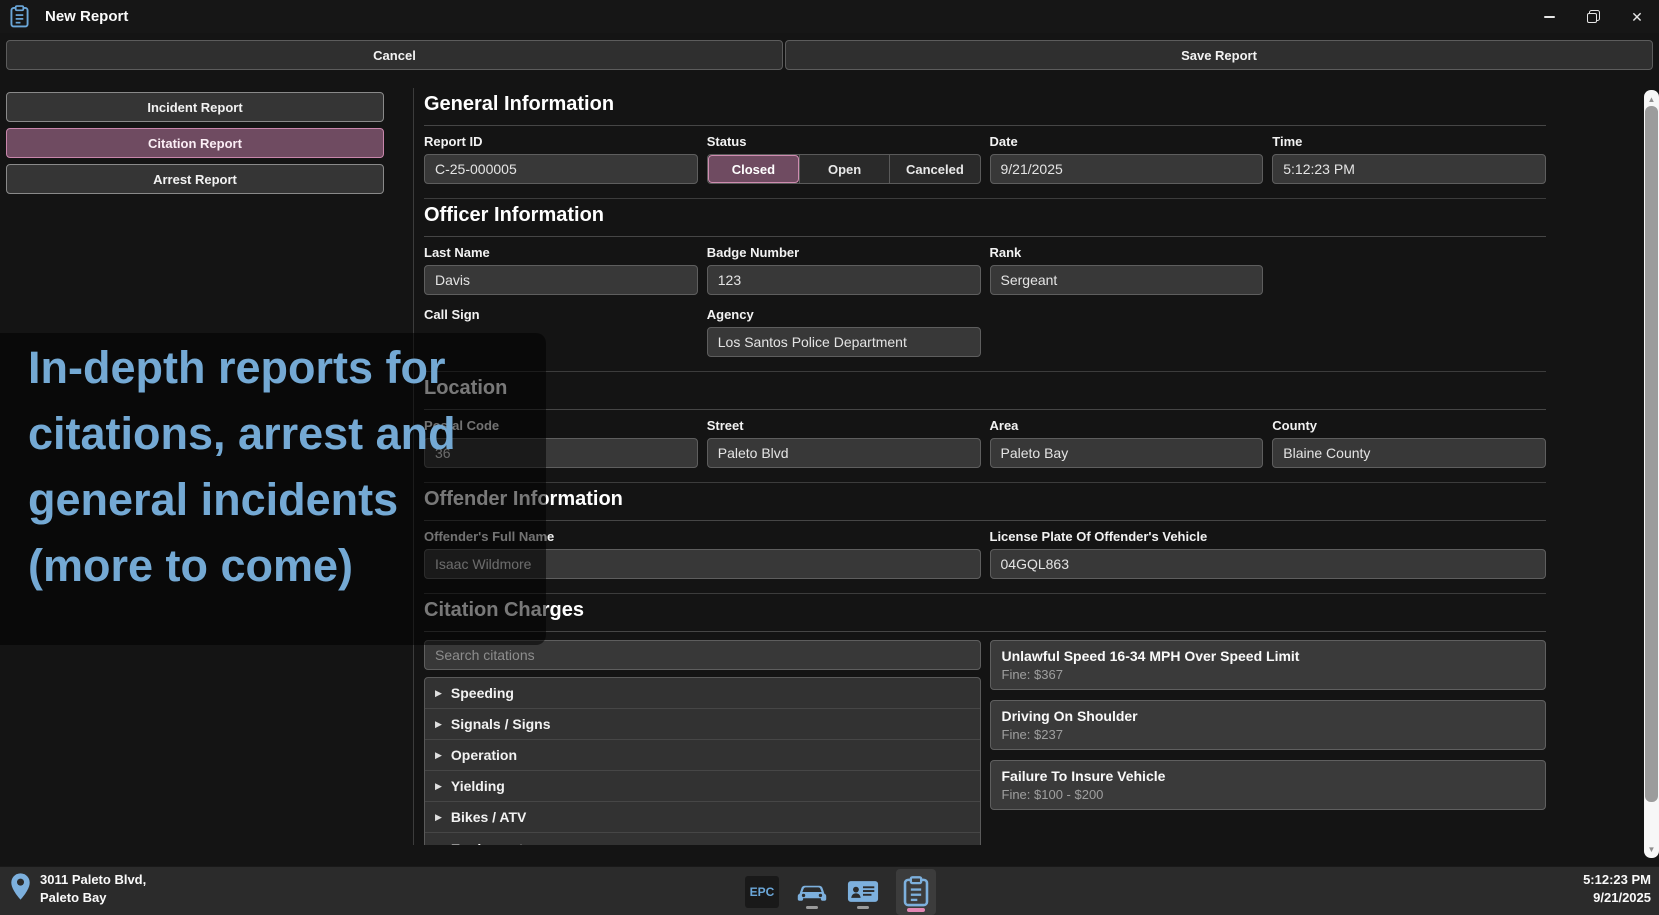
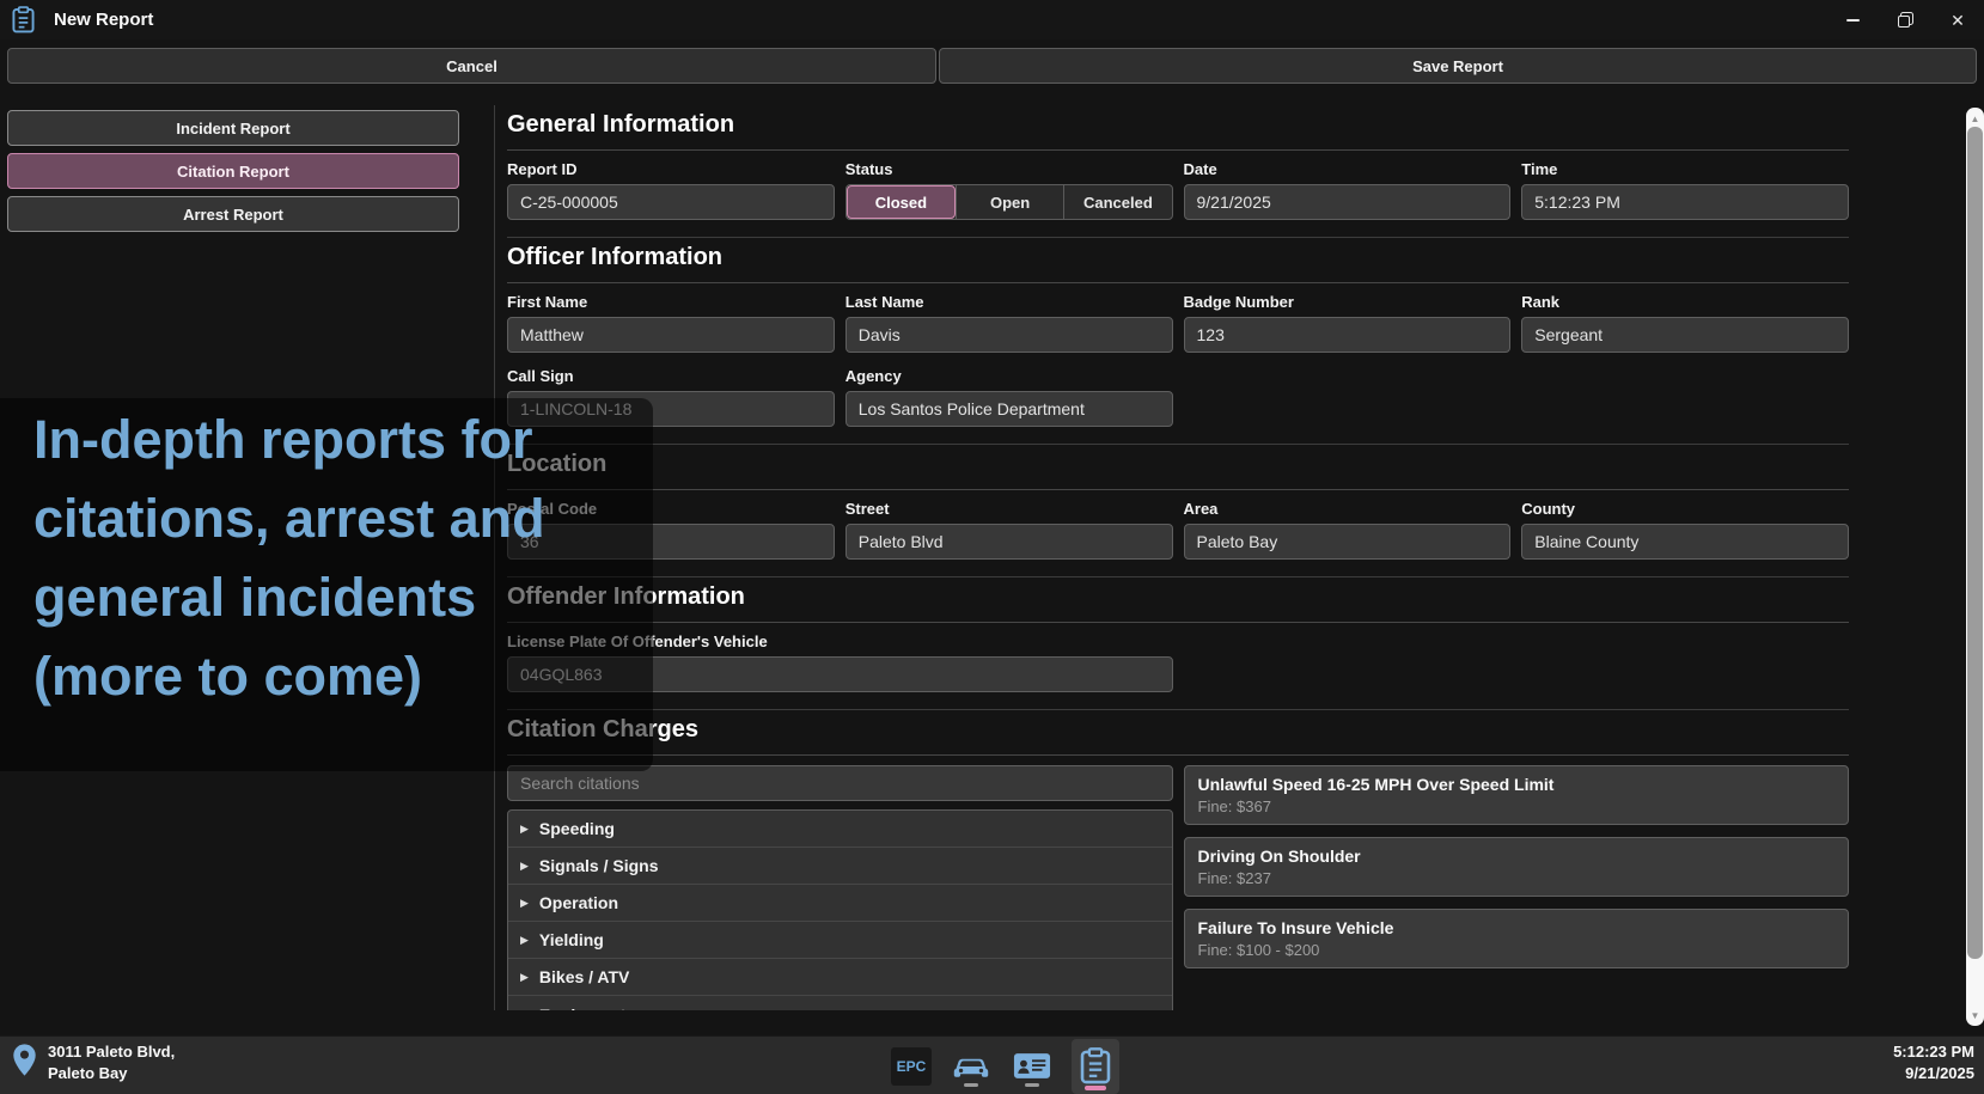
  New Report
  ✕
  Cancel
  Save Report
  Incident Report
  Citation Report
  Arrest Report
  General Information
  Report ID
  C-25-000005
  Status
  Closed
  Open
  Canceled
  Date
  9/21/2025
  Time
  5:12:23 PM
  Officer Information
+ First Name
+ Matthew
  Last Name
  Davis
  Badge Number
  123
  Rank
  Sergeant
  Call Sign
+ 1-LINCOLN-18
  Agency
  Los Santos Police Department
  Location
  Postal Code
  36
  Street
  Paleto Blvd
  Area
  Paleto Bay
  County
  Blaine County
  Offender Information
- Offender's Full Name
- Isaac Wildmore
  License Plate Of Offender's Vehicle
  04GQL863
  Citation Charges
  Search citations
  ▶
  Speeding
  ▶
  Signals / Signs
  ▶
  Operation
  ▶
  Yielding
  ▶
  Bikes / ATV
- Unlawful Speed 16-34 MPH Over Speed Limit
+ Unlawful Speed 16-25 MPH Over Speed Limit
  Fine: $367
  Driving On Shoulder
  Fine: $237
  Failure To Insure Vehicle
  Fine: $100 - $200
  In-depth reports for
  citations, arrest and
  general incidents
  (more to come)
  ▲
  ▼
  3011 Paleto Blvd,
  Paleto Bay
  EPC
  5:12:23 PM
  9/21/2025
